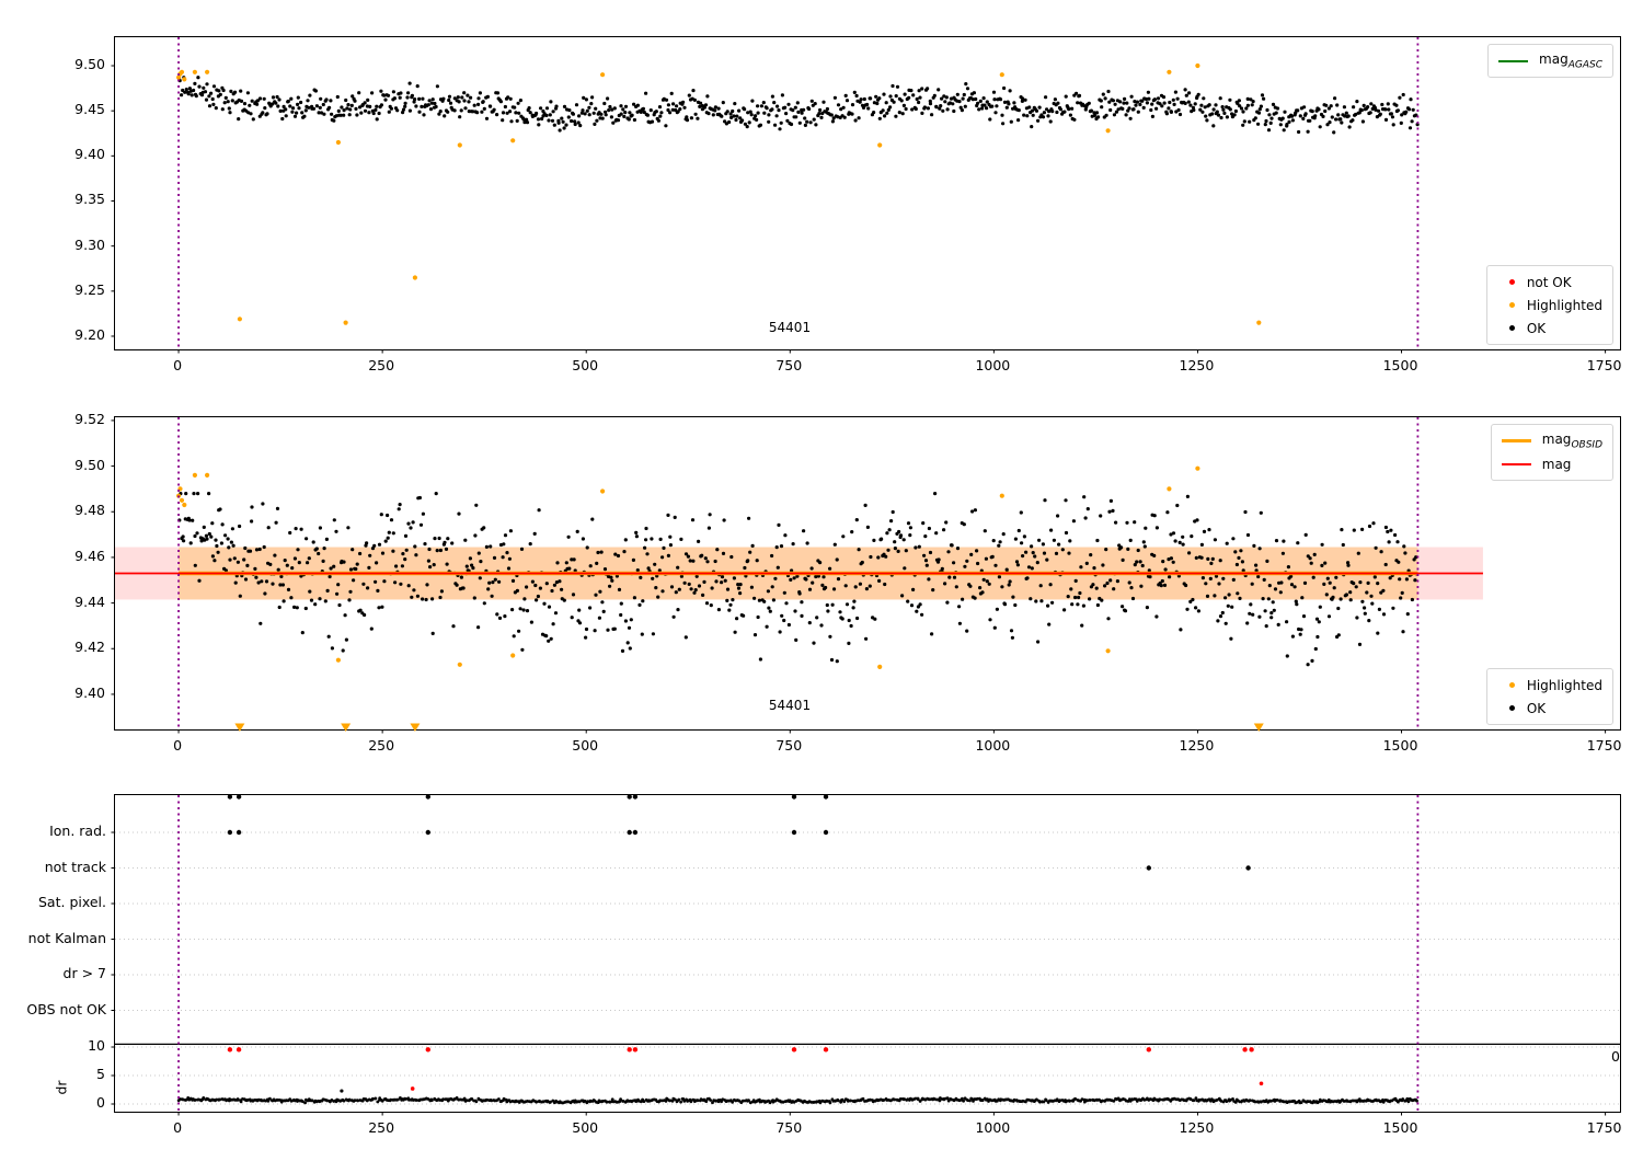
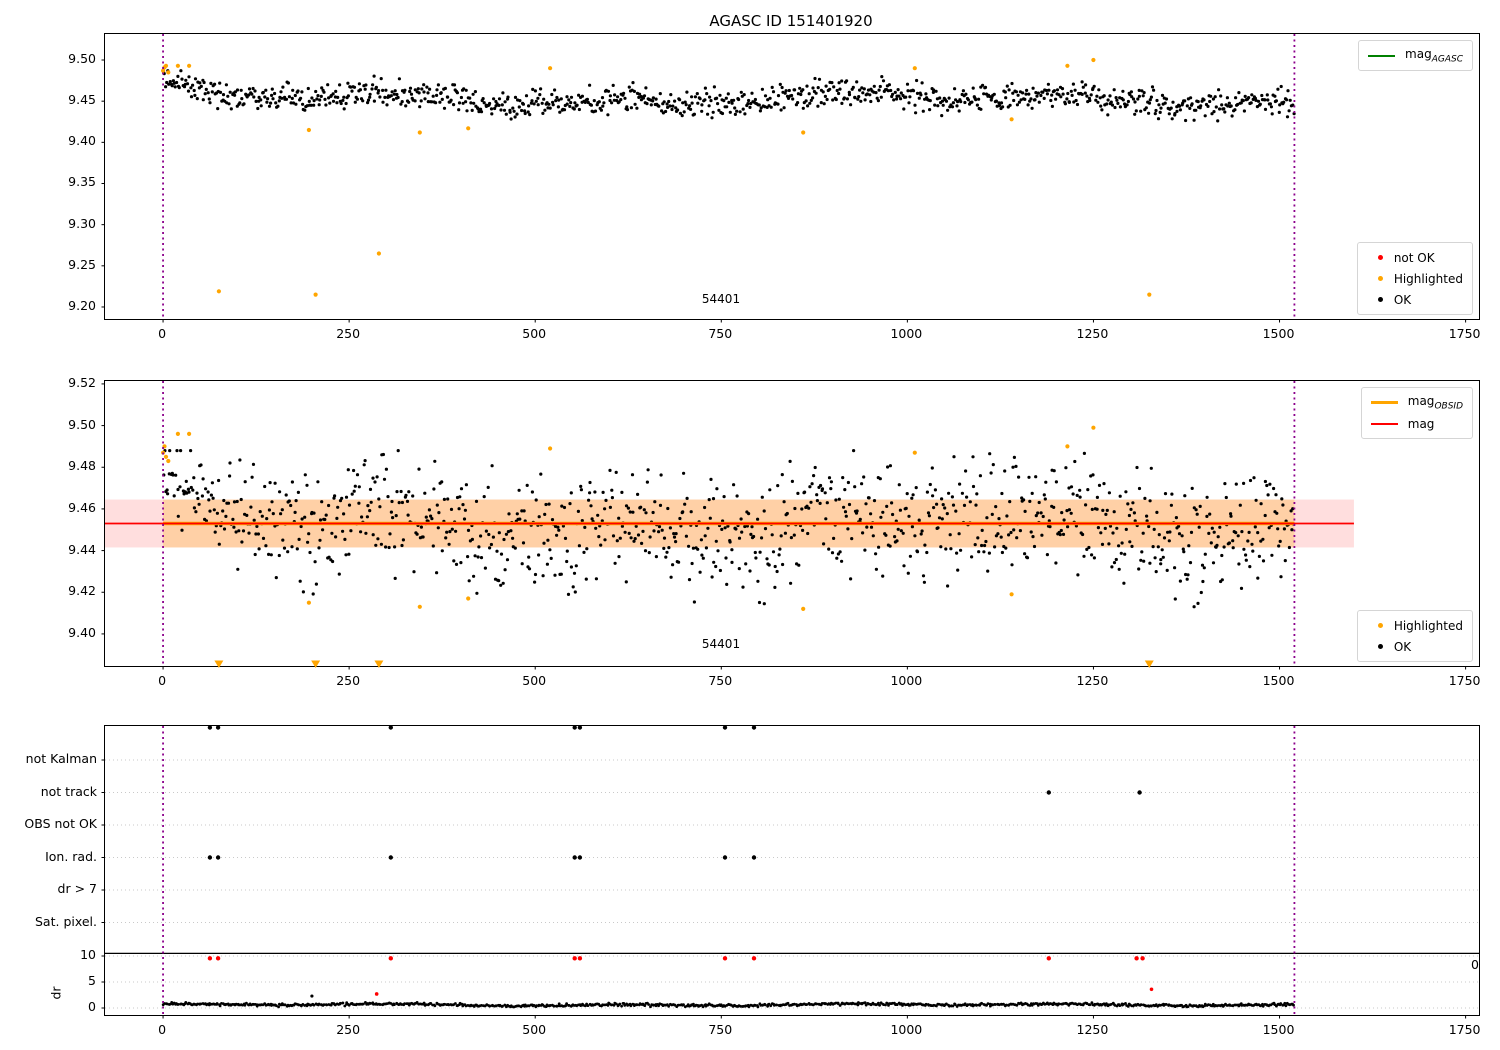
+ AGASC ID 151401920
  magAGASC
  not OK
  Highlighted
  OK
  54401
  magOBSID
  mag
  Highlighted
  OK
  54401
  0
  0
  250
  500
  750
  1000
  1250
  1500
  1750
  9.20
  9.25
  9.30
  9.35
  9.40
  9.45
  9.50
  0
  250
  500
  750
  1000
  1250
  1500
  1750
  9.40
  9.42
  9.44
  9.46
  9.48
  9.50
  9.52
  0
  250
  500
  750
  1000
  1250
  1500
  1750
- Ion. rad.
+ not Kalman
  not track
- Sat. pixel.
+ OBS not OK
- not Kalman
+ Ion. rad.
  dr > 7
- OBS not OK
+ Sat. pixel.
  0
  5
  10
